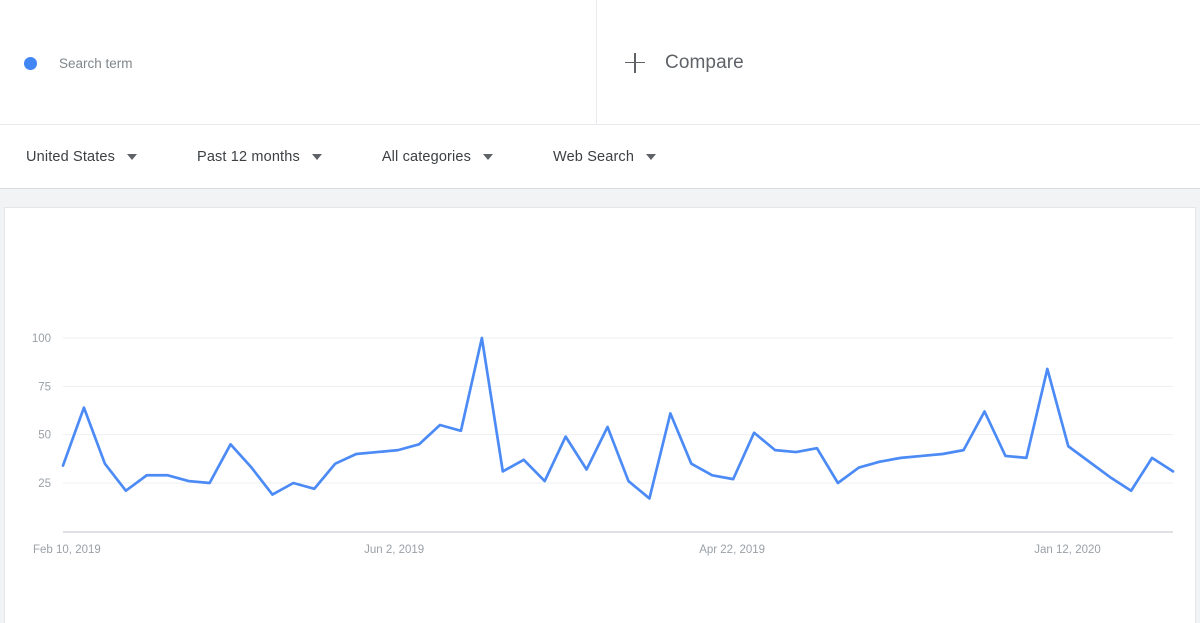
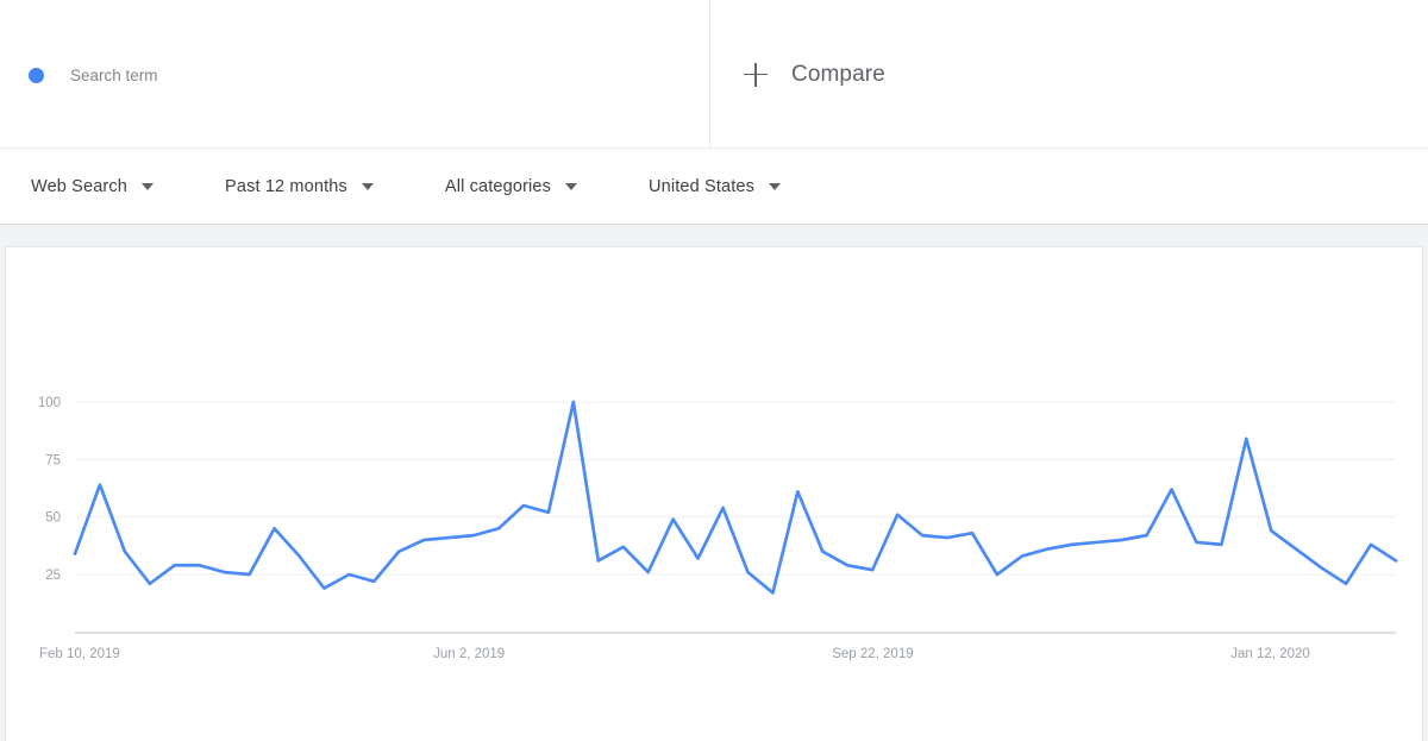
  Search term
  Compare
- United States
+ Web Search
  Past 12 months
  All categories
- Web Search
+ United States
  100
  75
  50
  25
  Feb 10, 2019
  Jun 2, 2019
- Apr 22, 2019
+ Sep 22, 2019
  Jan 12, 2020
